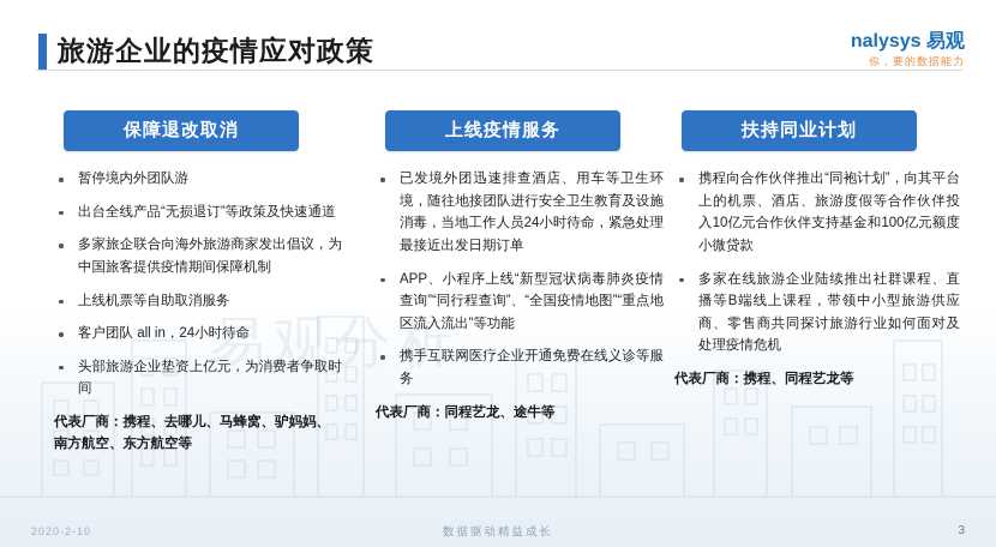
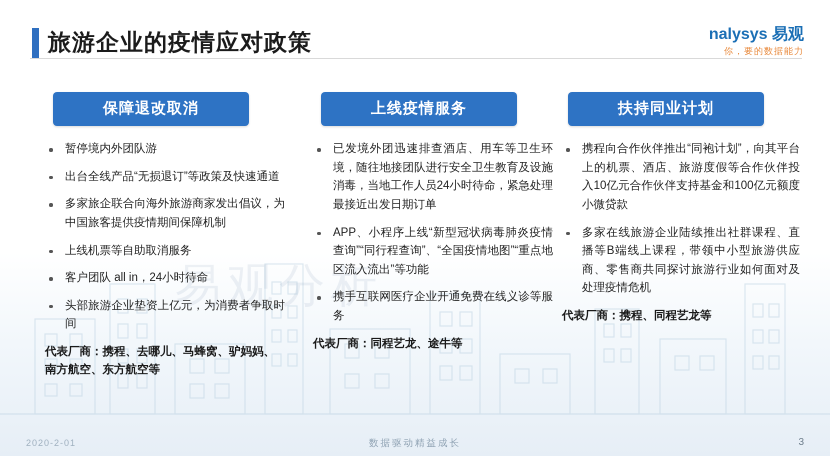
  旅游企业的疫情应对政策
  nalysys 易观
  你，要的数据能力
  保障退改取消
  暂停境内外团队游
  出台全线产品“无损退订”等政策及快速通道
  多家旅企联合向海外旅游商家发出倡议，为中国旅客提供疫情期间保障机制
  上线机票等自助取消服务
  客户团队 all in，24小时待命
  头部旅游企业垫资上亿元，为消费者争取时间
  代表厂商：携程、去哪儿、马蜂窝、驴妈妈、南方航空、东方航空等
  上线疫情服务
  已发境外团迅速排查酒店、用车等卫生环境，随往地接团队进行安全卫生教育及设施消毒，当地工作人员24小时待命，紧急处理最接近出发日期订单
  APP、小程序上线“新型冠状病毒肺炎疫情查询”“同行程查询”、“全国疫情地图”“重点地区流入流出”等功能
  携手互联网医疗企业开通免费在线义诊等服务
  代表厂商：同程艺龙、途牛等
  扶持同业计划
  携程向合作伙伴推出“同袍计划”，向其平台上的机票、酒店、旅游度假等合作伙伴投入10亿元合作伙伴支持基金和100亿元额度小微贷款
  多家在线旅游企业陆续推出社群课程、直播等B端线上课程，带领中小型旅游供应商、零售商共同探讨旅游行业如何面对及处理疫情危机
  代表厂商：携程、同程艺龙等
- 2020-2-10
+ 2020-2-01
  数据驱动精益成长
  3
